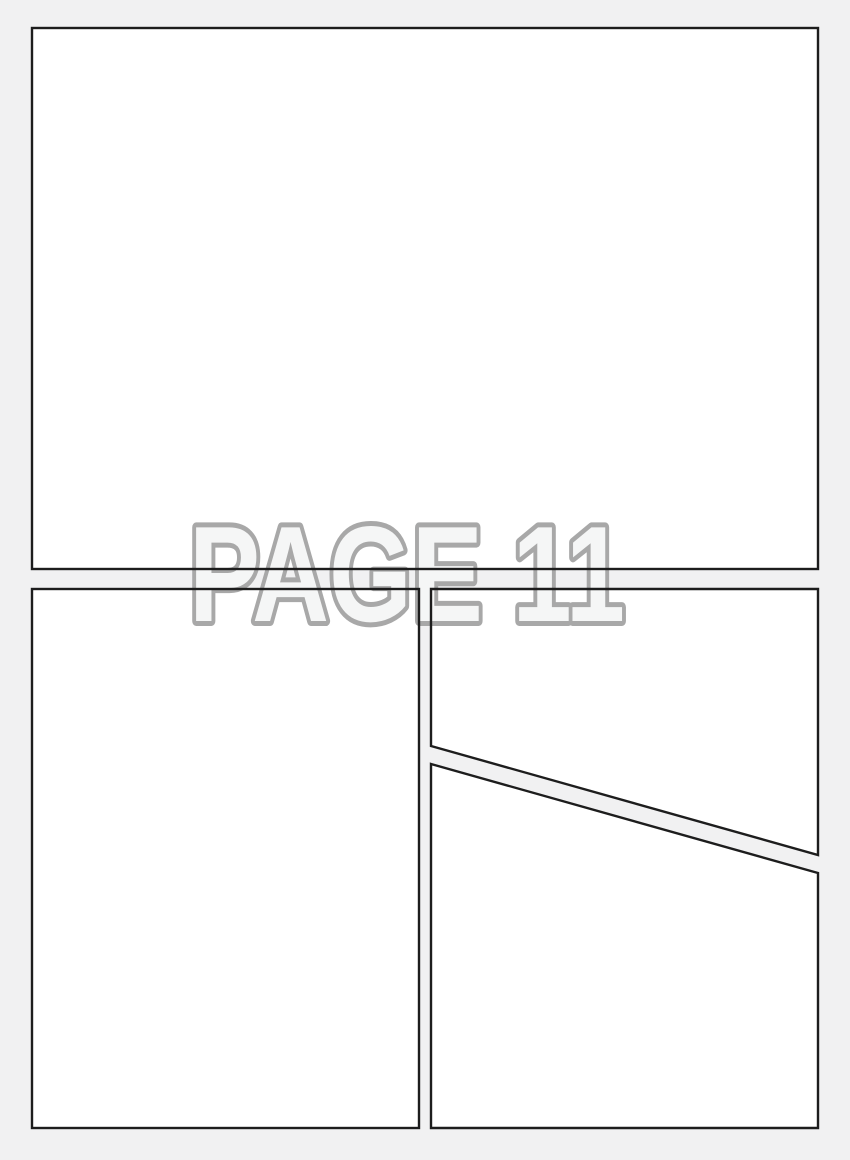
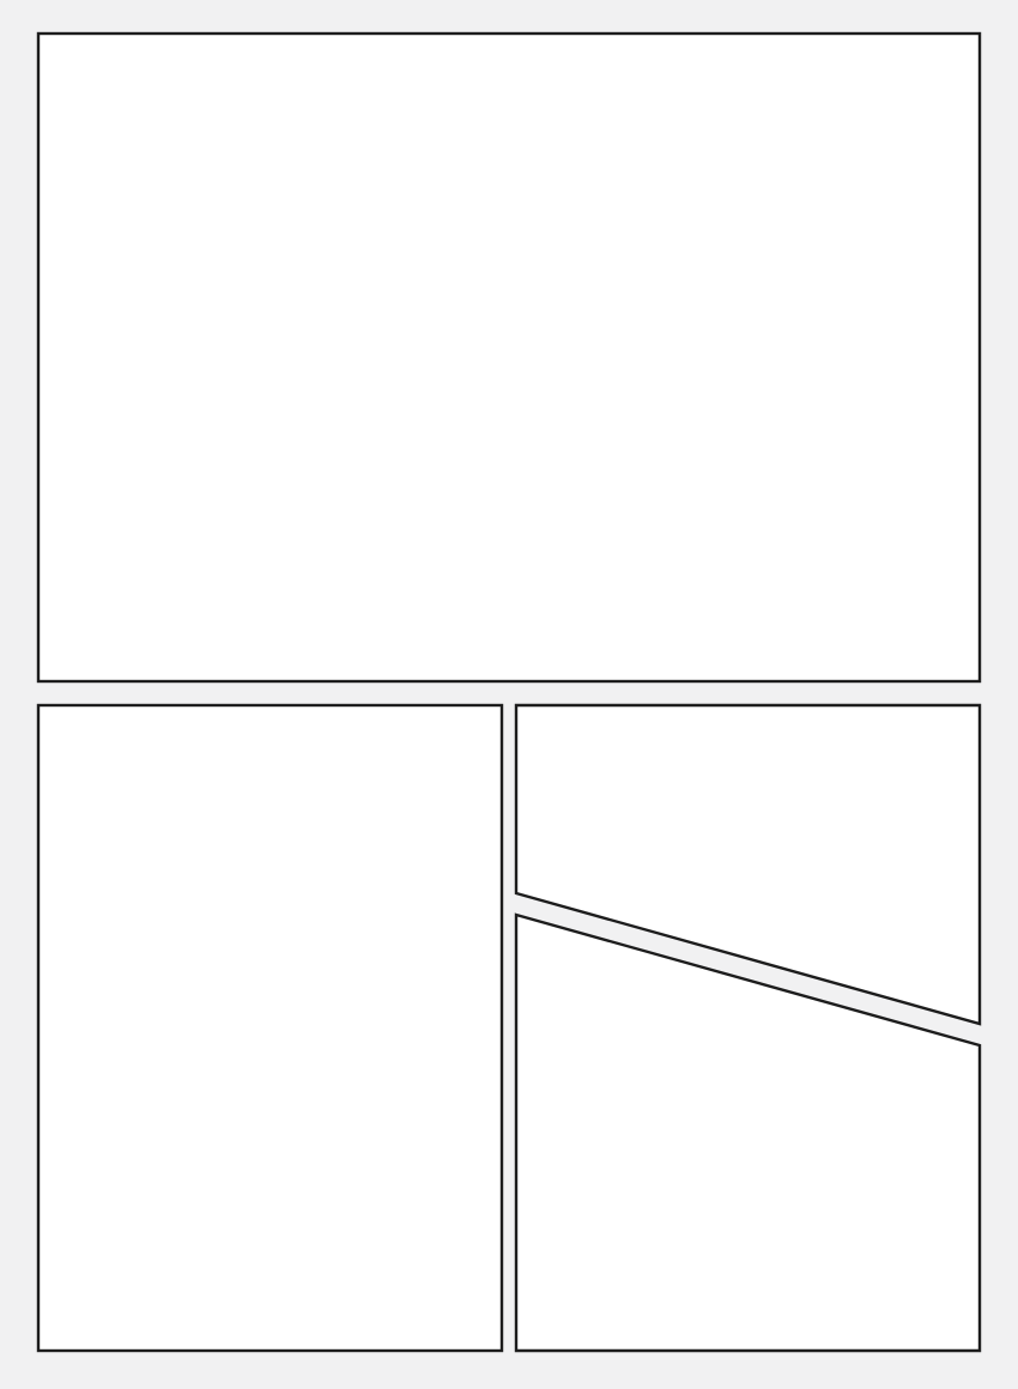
- PAGE 11
